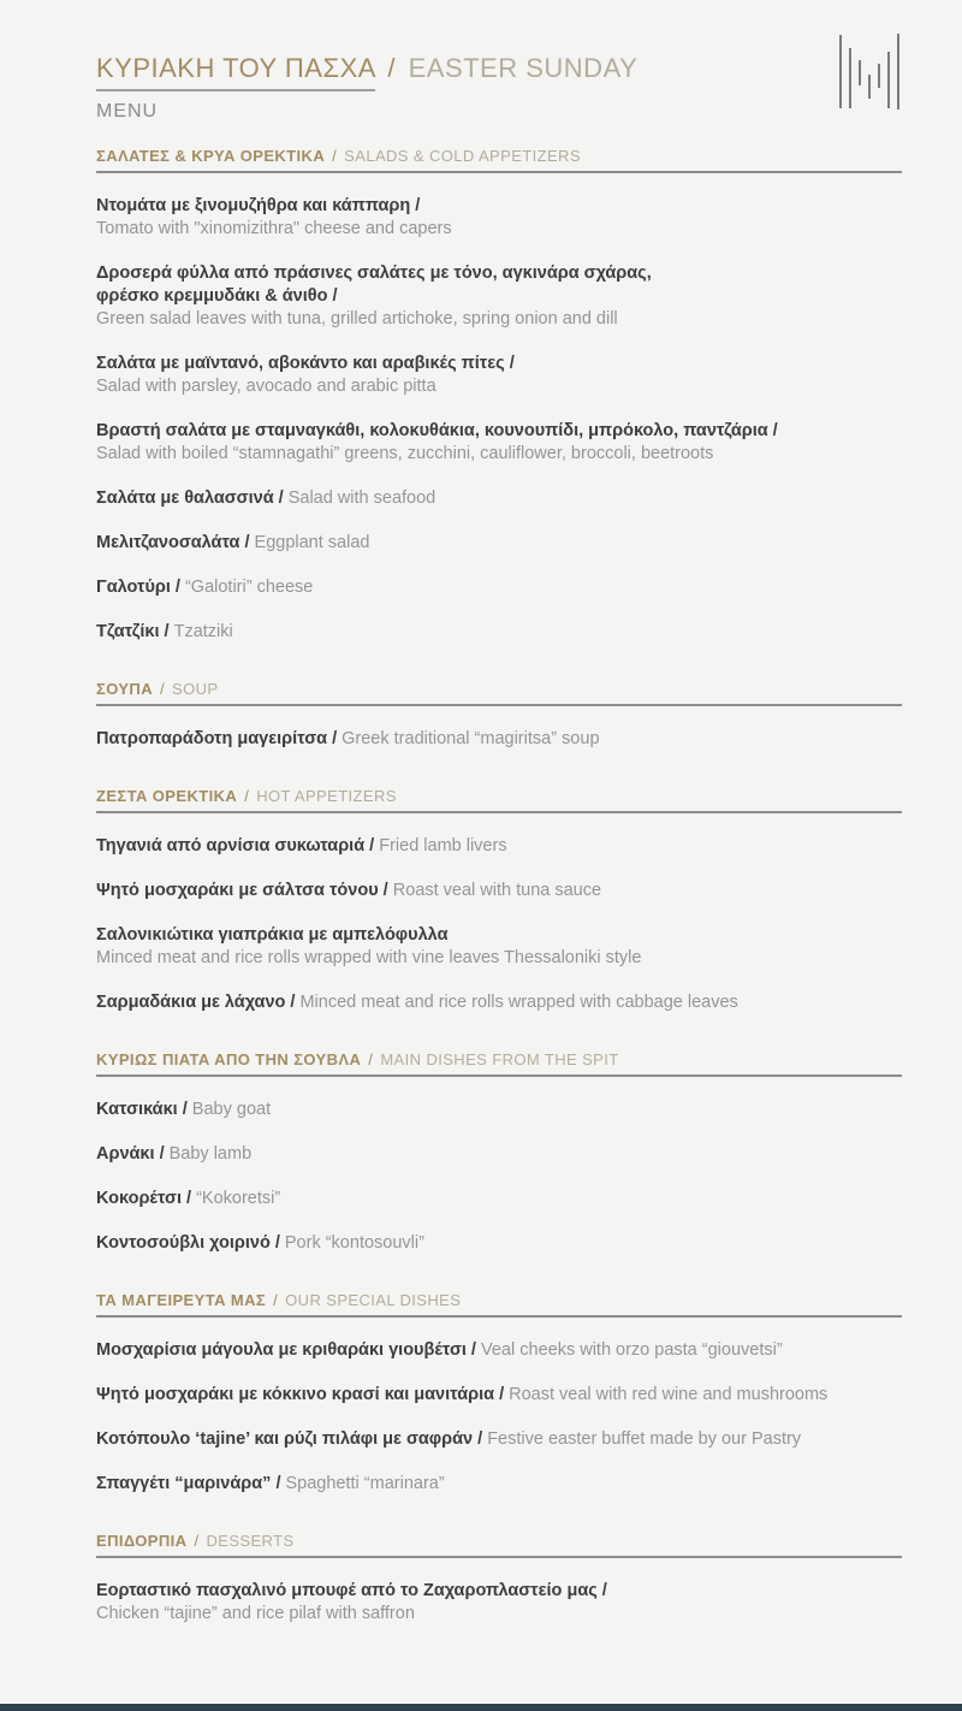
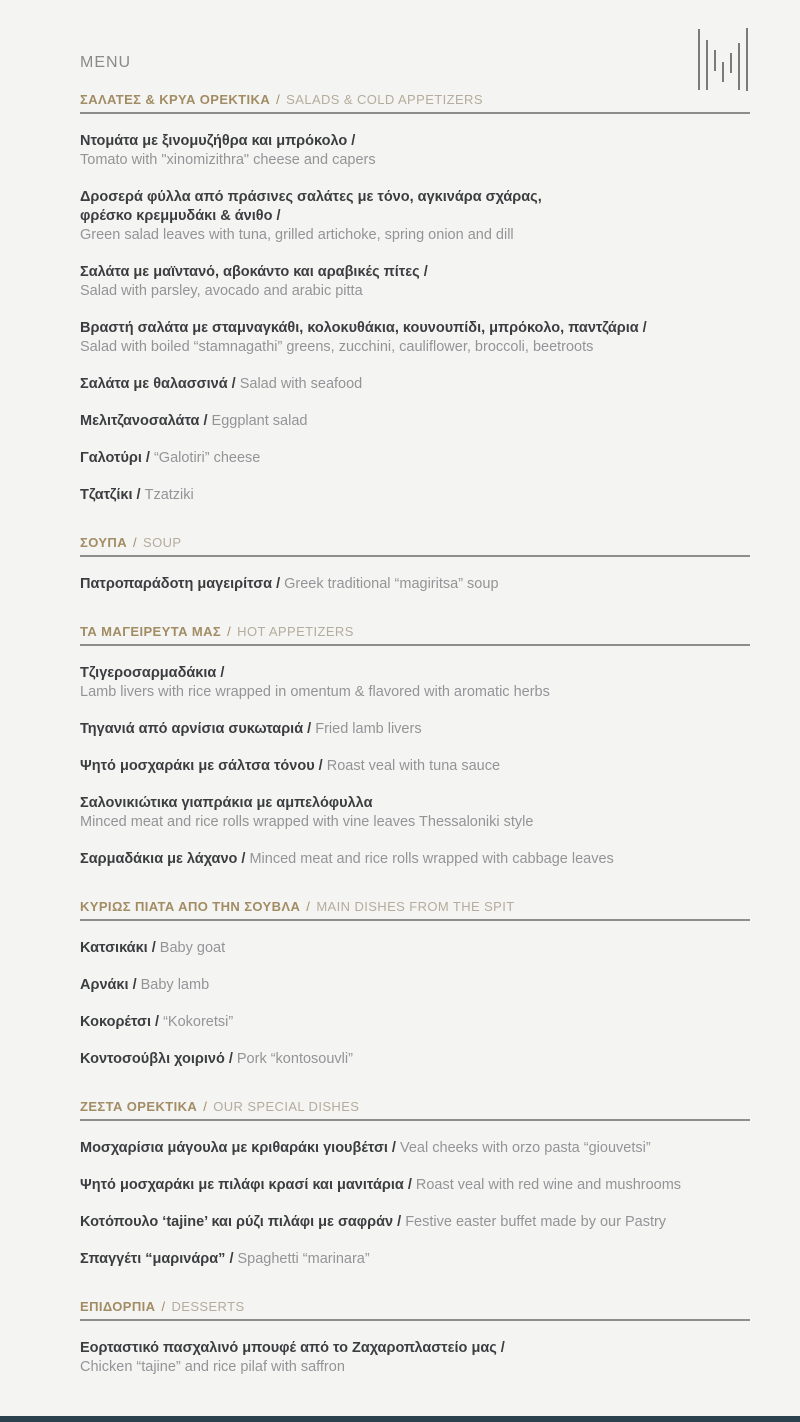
- ΚΥΡΙΑΚΗ ΤΟΥ ΠΑΣΧΑ / EASTER SUNDAY
  MENU
  ΣΑΛΑΤΕΣ & ΚΡΥΑ ΟΡΕΚΤΙΚΑ / SALADS & COLD APPETIZERS
- Ντομάτα με ξινομυζήθρα και κάππαρη /
+ Ντομάτα με ξινομυζήθρα και μπρόκολο /
  Tomato with "xinomizithra" cheese and capers
  Δροσερά φύλλα από πράσινες σαλάτες με τόνο, αγκινάρα σχάρας,
  φρέσκο κρεμμυδάκι & άνιθο /
  Green salad leaves with tuna, grilled artichoke, spring onion and dill
  Σαλάτα με μαϊντανό, αβοκάντο και αραβικές πίτες /
  Salad with parsley, avocado and arabic pitta
  Βραστή σαλάτα με σταμναγκάθι, κολοκυθάκια, κουνουπίδι, μπρόκολο, παντζάρια /
  Salad with boiled “stamnagathi” greens, zucchini, cauliflower, broccoli, beetroots
  Σαλάτα με θαλασσινά / Salad with seafood
  Μελιτζανοσαλάτα / Eggplant salad
  Γαλοτύρι / “Galotiri” cheese
  Τζατζίκι / Tzatziki
  ΣΟΥΠΑ / SOUP
  Πατροπαράδοτη μαγειρίτσα / Greek traditional “magiritsa” soup
- ΖΕΣΤΑ ΟΡΕΚΤΙΚΑ / HOT APPETIZERS
+ ΤΑ ΜΑΓΕΙΡΕΥΤΑ ΜΑΣ / HOT APPETIZERS
+ Τζιγεροσαρμαδάκια /
+ Lamb livers with rice wrapped in omentum & flavored with aromatic herbs
  Τηγανιά από αρνίσια συκωταριά / Fried lamb livers
  Ψητό μοσχαράκι με σάλτσα τόνου / Roast veal with tuna sauce
  Σαλονικιώτικα γιαπράκια με αμπελόφυλλα
  Minced meat and rice rolls wrapped with vine leaves Thessaloniki style
  Σαρμαδάκια με λάχανο / Minced meat and rice rolls wrapped with cabbage leaves
  ΚΥΡΙΩΣ ΠΙΑΤΑ ΑΠΟ ΤΗΝ ΣΟΥΒΛΑ / MAIN DISHES FROM THE SPIT
  Κατσικάκι / Baby goat
  Αρνάκι / Baby lamb
  Κοκορέτσι / “Kokoretsi”
  Κοντοσούβλι χοιρινό / Pork “kontosouvli”
- ΤΑ ΜΑΓΕΙΡΕΥΤΑ ΜΑΣ / OUR SPECIAL DISHES
+ ΖΕΣΤΑ ΟΡΕΚΤΙΚΑ / OUR SPECIAL DISHES
  Μοσχαρίσια μάγουλα με κριθαράκι γιουβέτσι / Veal cheeks with orzo pasta “giouvetsi”
- Ψητό μοσχαράκι με κόκκινο κρασί και μανιτάρια / Roast veal with red wine and mushrooms
+ Ψητό μοσχαράκι με πιλάφι κρασί και μανιτάρια / Roast veal with red wine and mushrooms
  Κοτόπουλο ‘tajine’ και ρύζι πιλάφι με σαφράν / Festive easter buffet made by our Pastry
  Σπαγγέτι “μαρινάρα” / Spaghetti “marinara”
  ΕΠΙΔΟΡΠΙΑ / DESSERTS
  Εορταστικό πασχαλινό μπουφέ από το Ζαχαροπλαστείο μας /
  Chicken “tajine” and rice pilaf with saffron
